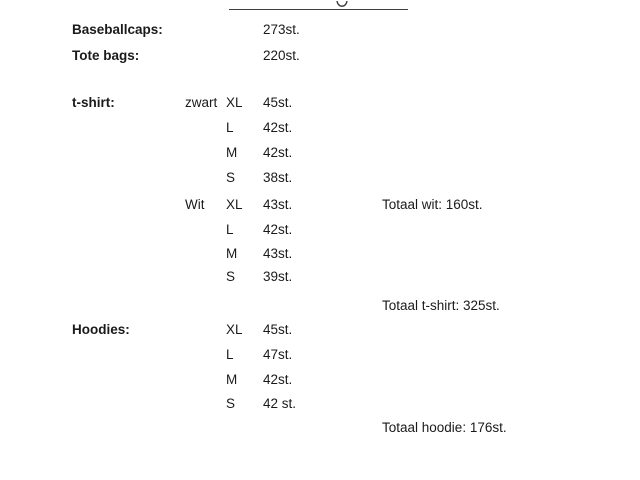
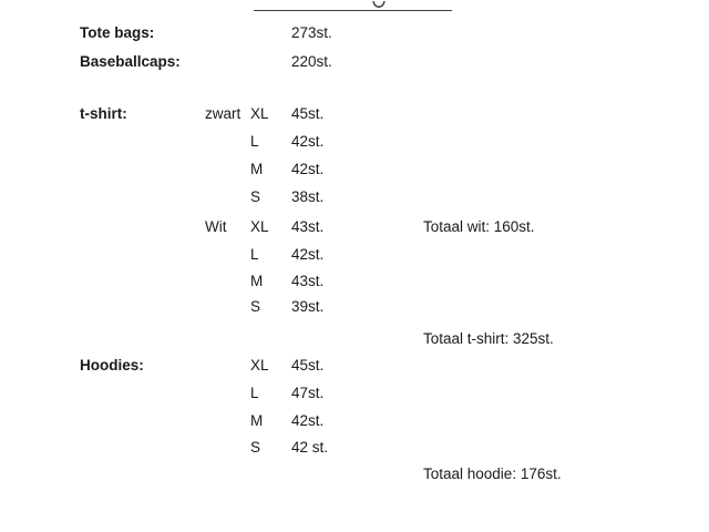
- Baseballcaps:
+ Tote bags:
  273st.
- Tote bags:
+ Baseballcaps:
  220st.
  t-shirt:
  zwart
  XL
  45st.
  L
  42st.
  M
  42st.
  S
  38st.
  Wit
  XL
  43st.
  Totaal wit: 160st.
  L
  42st.
  M
  43st.
  S
  39st.
  Totaal t-shirt: 325st.
  Hoodies:
  XL
  45st.
  L
  47st.
  M
  42st.
  S
  42 st.
  Totaal hoodie: 176st.
